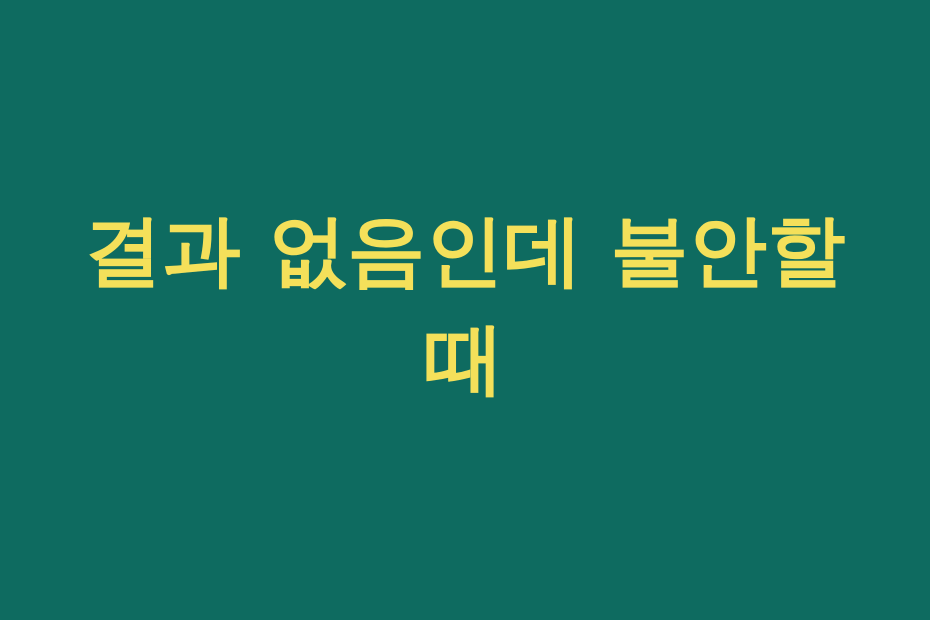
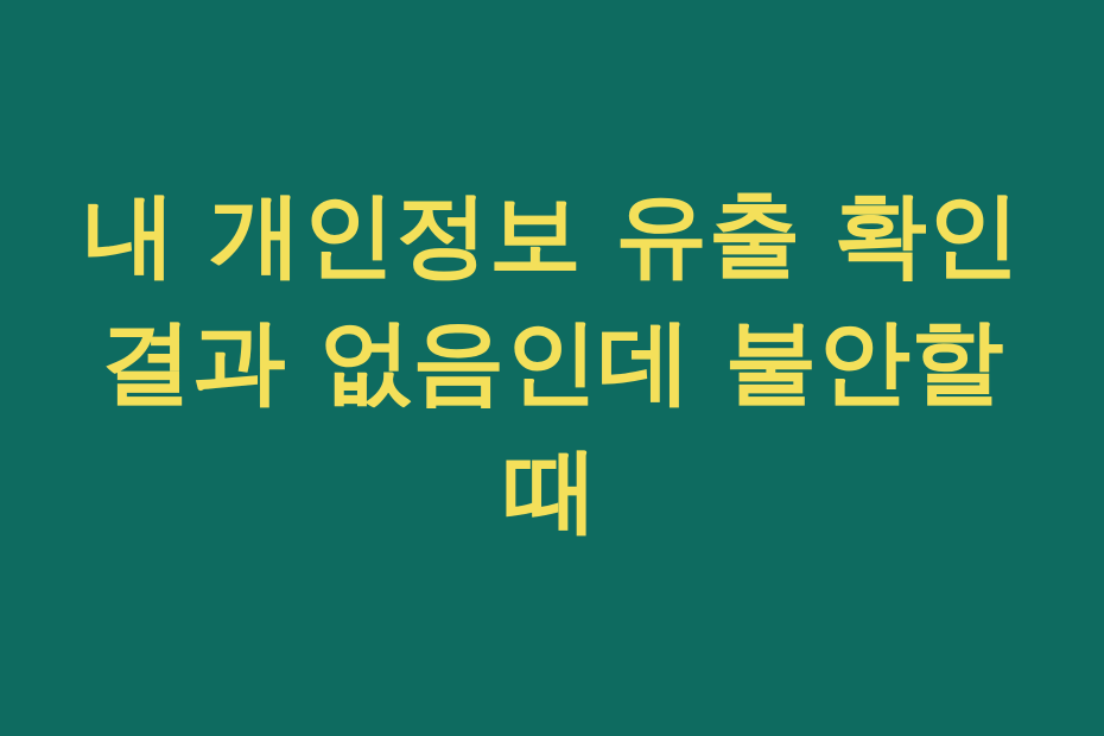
+ 내 개인정보 유출 확인
  결과 없음인데 불안할
  때
